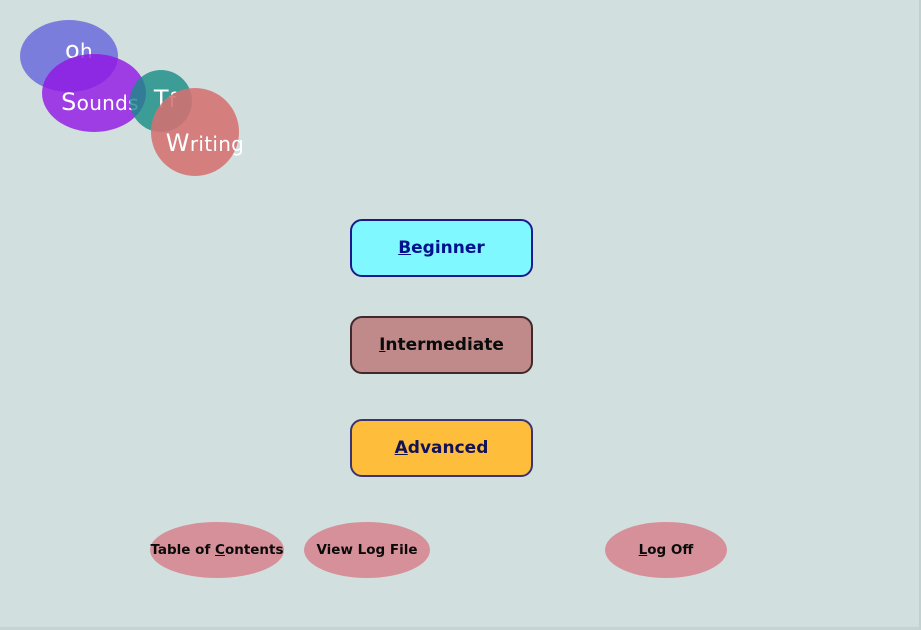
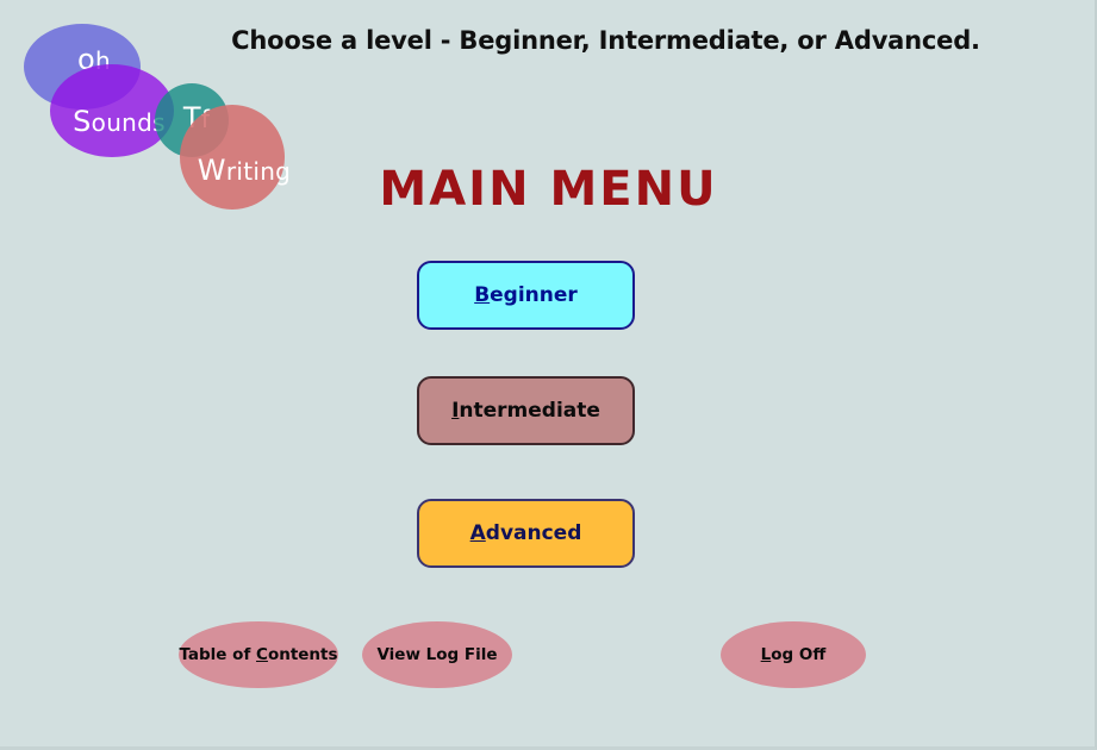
  oh
  Sounds
  Tf
  Writing
+ Choose a level - Beginner, Intermediate, or Advanced.
+ MAIN MENU
  Beginner
  Intermediate
  Advanced
  Table of Contents
  View Log File
  Log Off
